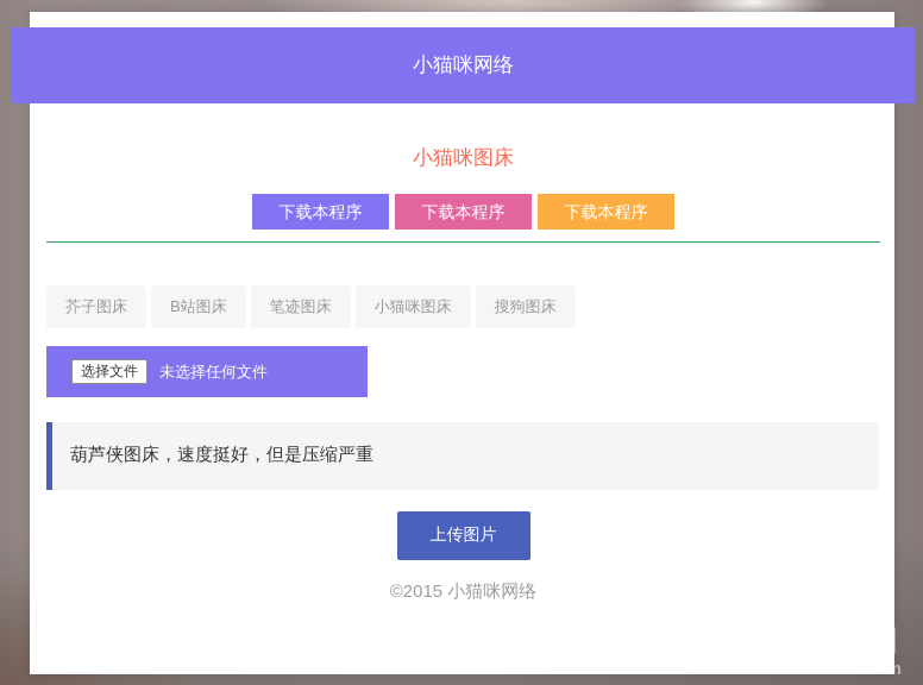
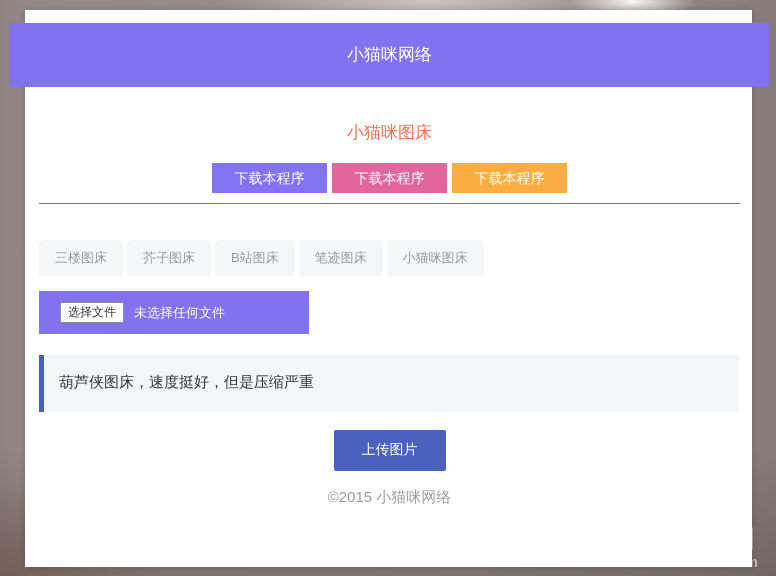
  小猫咪网络
  小猫咪图床
  下载本程序
  下载本程序
  下载本程序
+ 三楼图床
  芥子图床
  B站图床
  笔迹图床
  小猫咪图床
- 搜狗图床
  选择文件
  未选择任何文件
  葫芦侠图床，速度挺好，但是压缩严重
  上传图片
  ©2015 小猫咪网络
  刀客源码网
  www.dkewl.com
